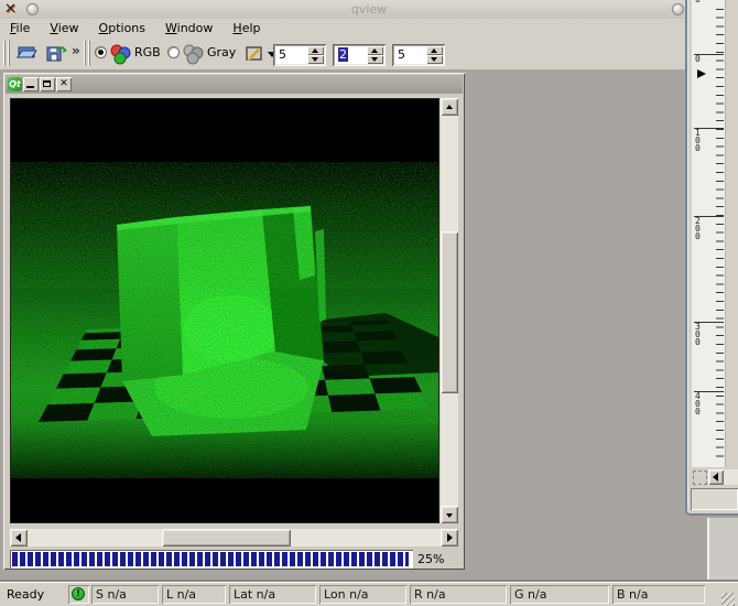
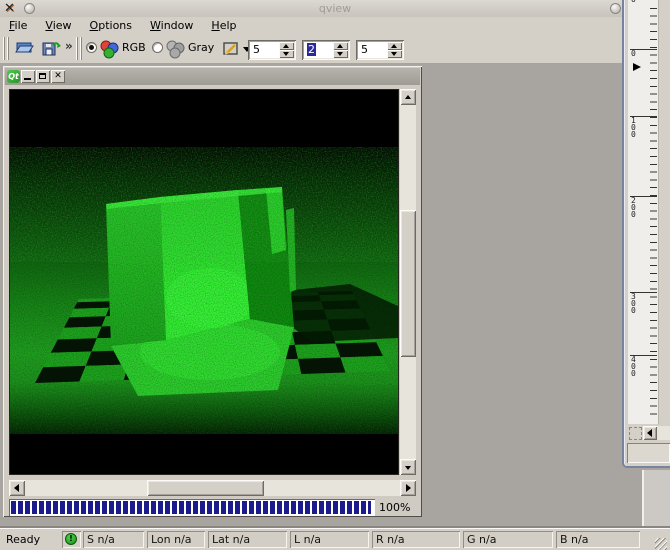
  ✕
  qview
  File
  View
  Options
  Window
  Help
  »
  RGB
  Gray
  5
  2
  5
  Qt
  ✕
- 25%
+ 100%
  0
  100
  200
  300
  400
  Ready
  !
  S n/a
- L n/a
+ Lon n/a
  Lat n/a
- Lon n/a
+ L n/a
  R n/a
  G n/a
  B n/a
